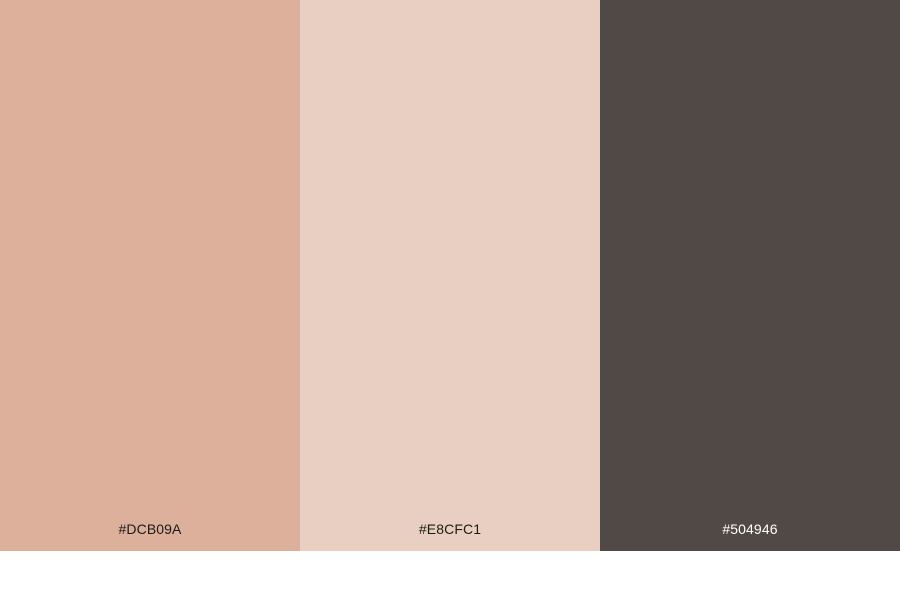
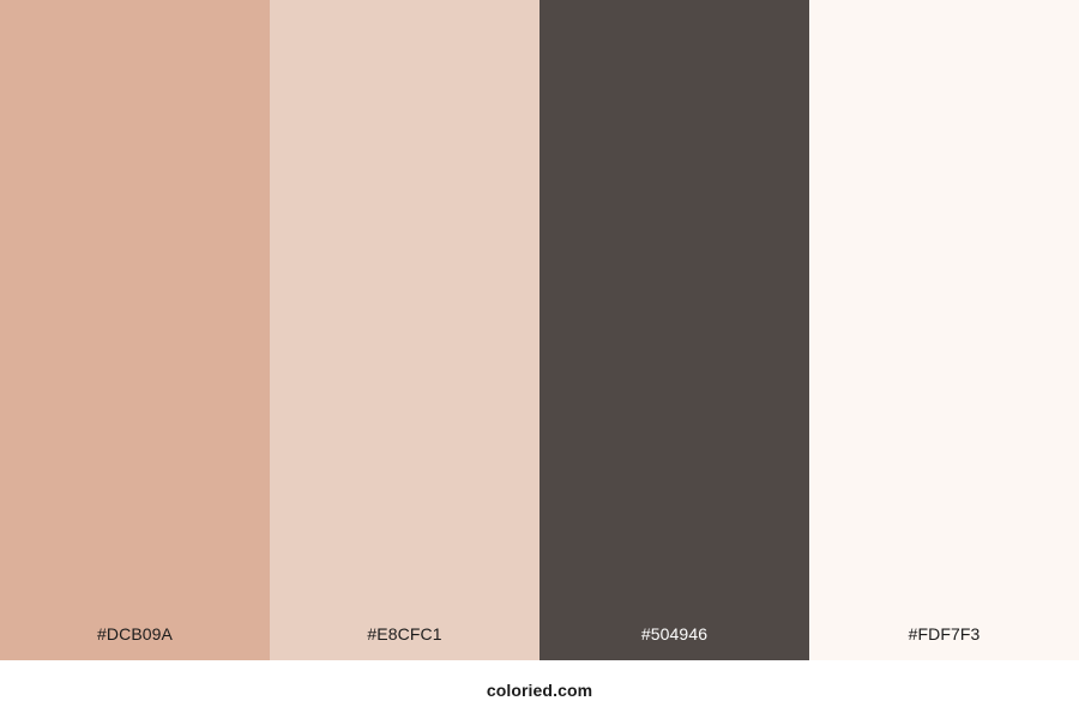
  #DCB09A
  #E8CFC1
  #504946
+ #FDF7F3
+ coloried.com
